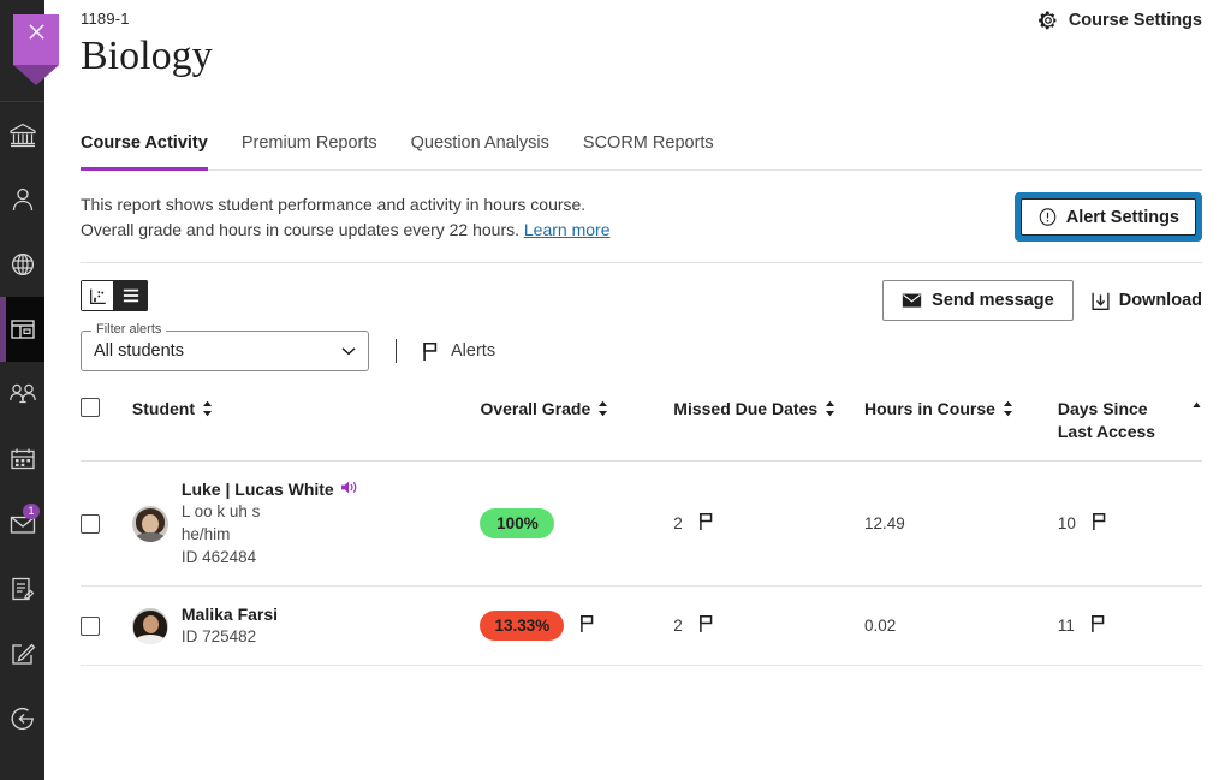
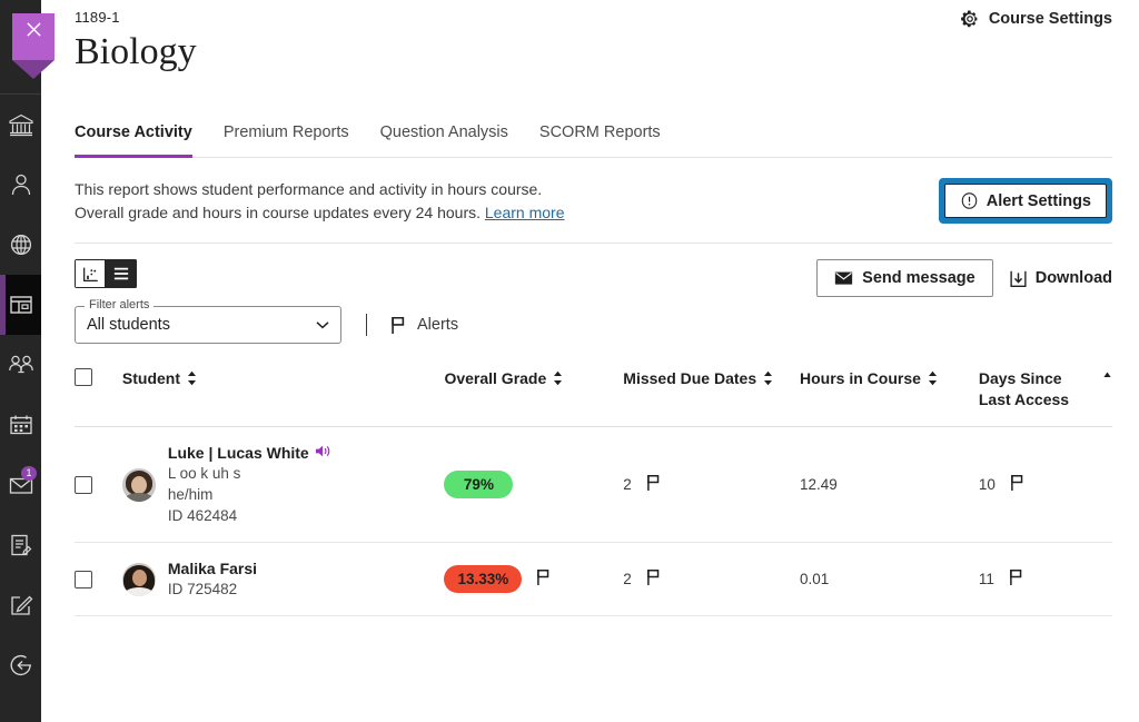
  1
  1189-1
  Biology
  Course Settings
  Course Activity
  Premium Reports
  Question Analysis
  SCORM Reports
  This report shows student performance and activity in hours course.
- Overall grade and hours in course updates every 22 hours. Learn more
+ Overall grade and hours in course updates every 24 hours. Learn more
  Alert Settings
  Send message
  Download
  Filter alerts
  All students
  Alerts
  	Student	Overall Grade	Missed Due Dates	Hours in Course	Days Since Last Access
- 	Luke | Lucas White L oo k uh s he/him ID 462484	100%	2	12.49	10
+ 	Luke | Lucas White L oo k uh s he/him ID 462484	79%	2	12.49	10
- 	Malika Farsi ID 725482	13.33%	2	0.02	11
+ 	Malika Farsi ID 725482	13.33%	2	0.01	11
